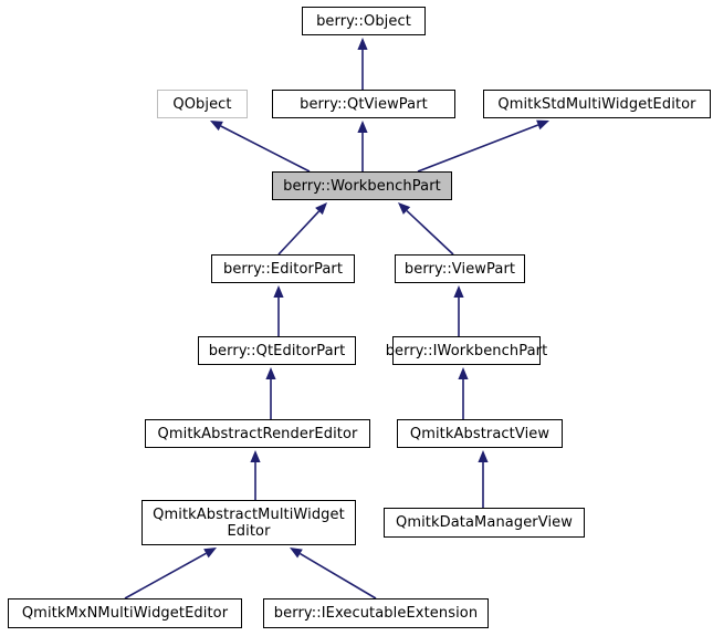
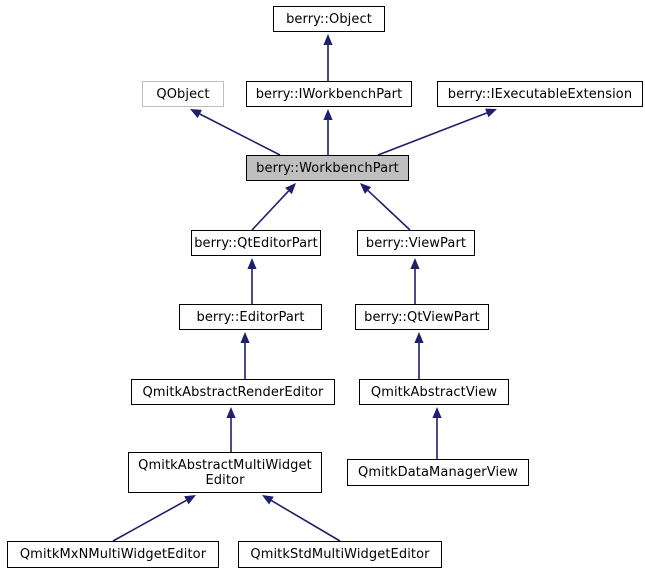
  berry::Object
  QObject
- berry::QtViewPart
+ berry::IWorkbenchPart
- QmitkStdMultiWidgetEditor
+ berry::IExecutableExtension
  berry::WorkbenchPart
- berry::EditorPart
+ berry::QtEditorPart
  berry::ViewPart
- berry::QtEditorPart
+ berry::EditorPart
- berry::IWorkbenchPart
+ berry::QtViewPart
  QmitkAbstractRenderEditor
  QmitkAbstractView
  QmitkAbstractMultiWidget
  Editor
  QmitkDataManagerView
  QmitkMxNMultiWidgetEditor
- berry::IExecutableExtension
+ QmitkStdMultiWidgetEditor
